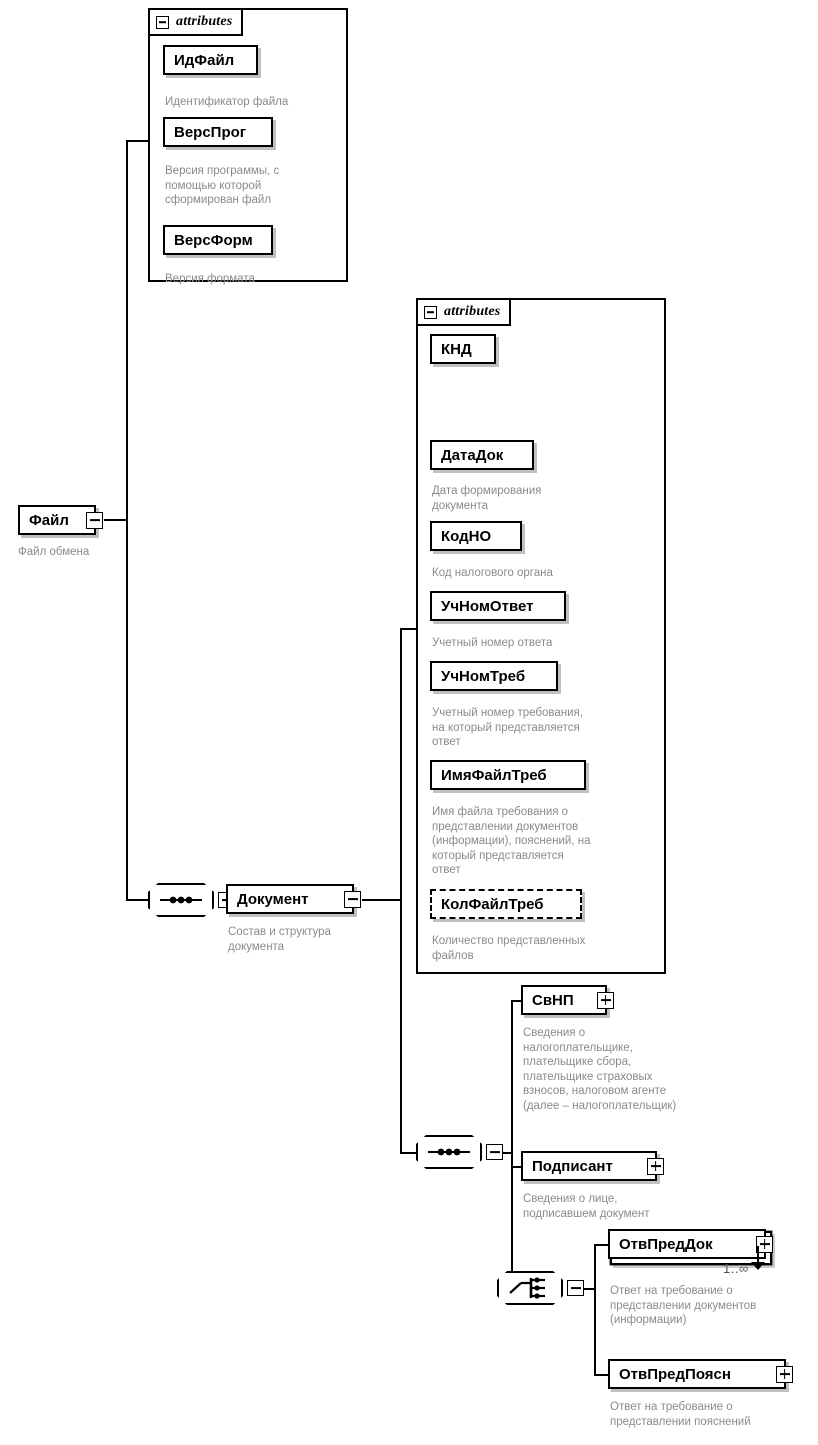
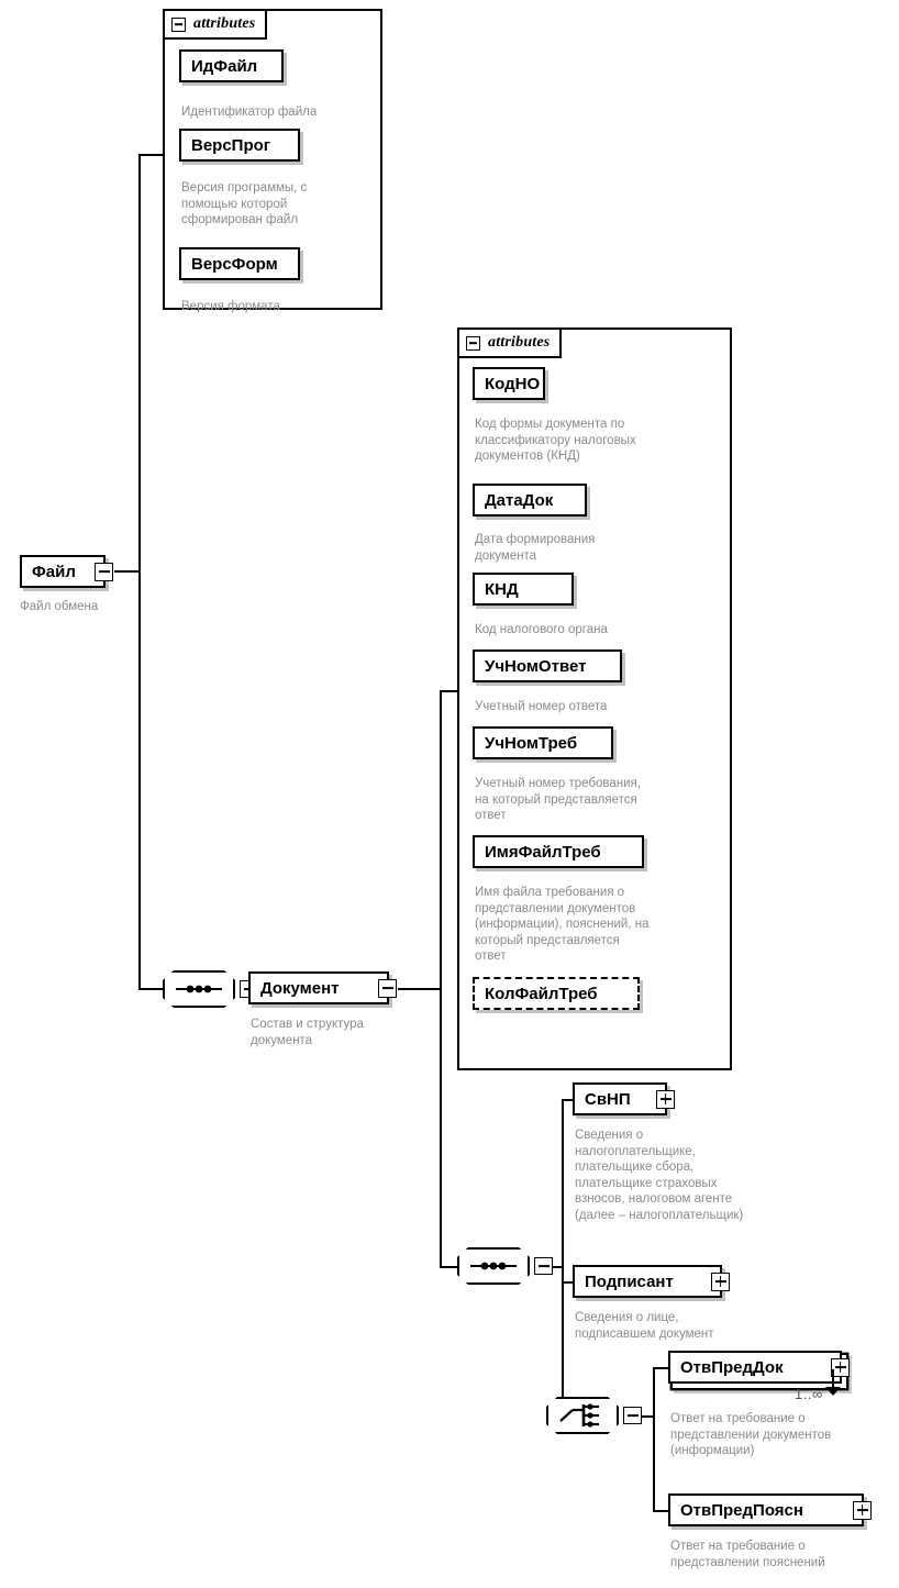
  attributes
  ИдФайл
  Идентификатор файла
  ВерсПрог
  Версия программы, с
  помощью которой
  сформирован файл
  ВерсФорм
  Версия формата
  Файл
  Файл обмена
  Документ
  Состав и структура
  документа
  attributes
- КНД
+ КодНО
+ Код формы документа по
+ классификатору налоговых
+ документов (КНД)
  ДатаДок
  Дата формирования
  документа
- КодНО
+ КНД
  Код налогового органа
  УчНомОтвет
  Учетный номер ответа
  УчНомТреб
  Учетный номер требования,
  на который представляется
  ответ
  ИмяФайлТреб
  Имя файла требования о
  представлении документов
  (информации), пояснений, на
  который представляется
  ответ
  КолФайлТреб
- Количество представленных
- файлов
  СвНП
  Сведения о
  налогоплательщике,
  плательщике сбора,
  плательщике страховых
  взносов, налоговом агенте
  (далее – налогоплательщик)
  Подписант
  Сведения о лице,
  подписавшем документ
  ОтвПредДок
  1..∞
  Ответ на требование о
  представлении документов
  (информации)
  ОтвПредПоясн
  Ответ на требование о
  представлении пояснений
